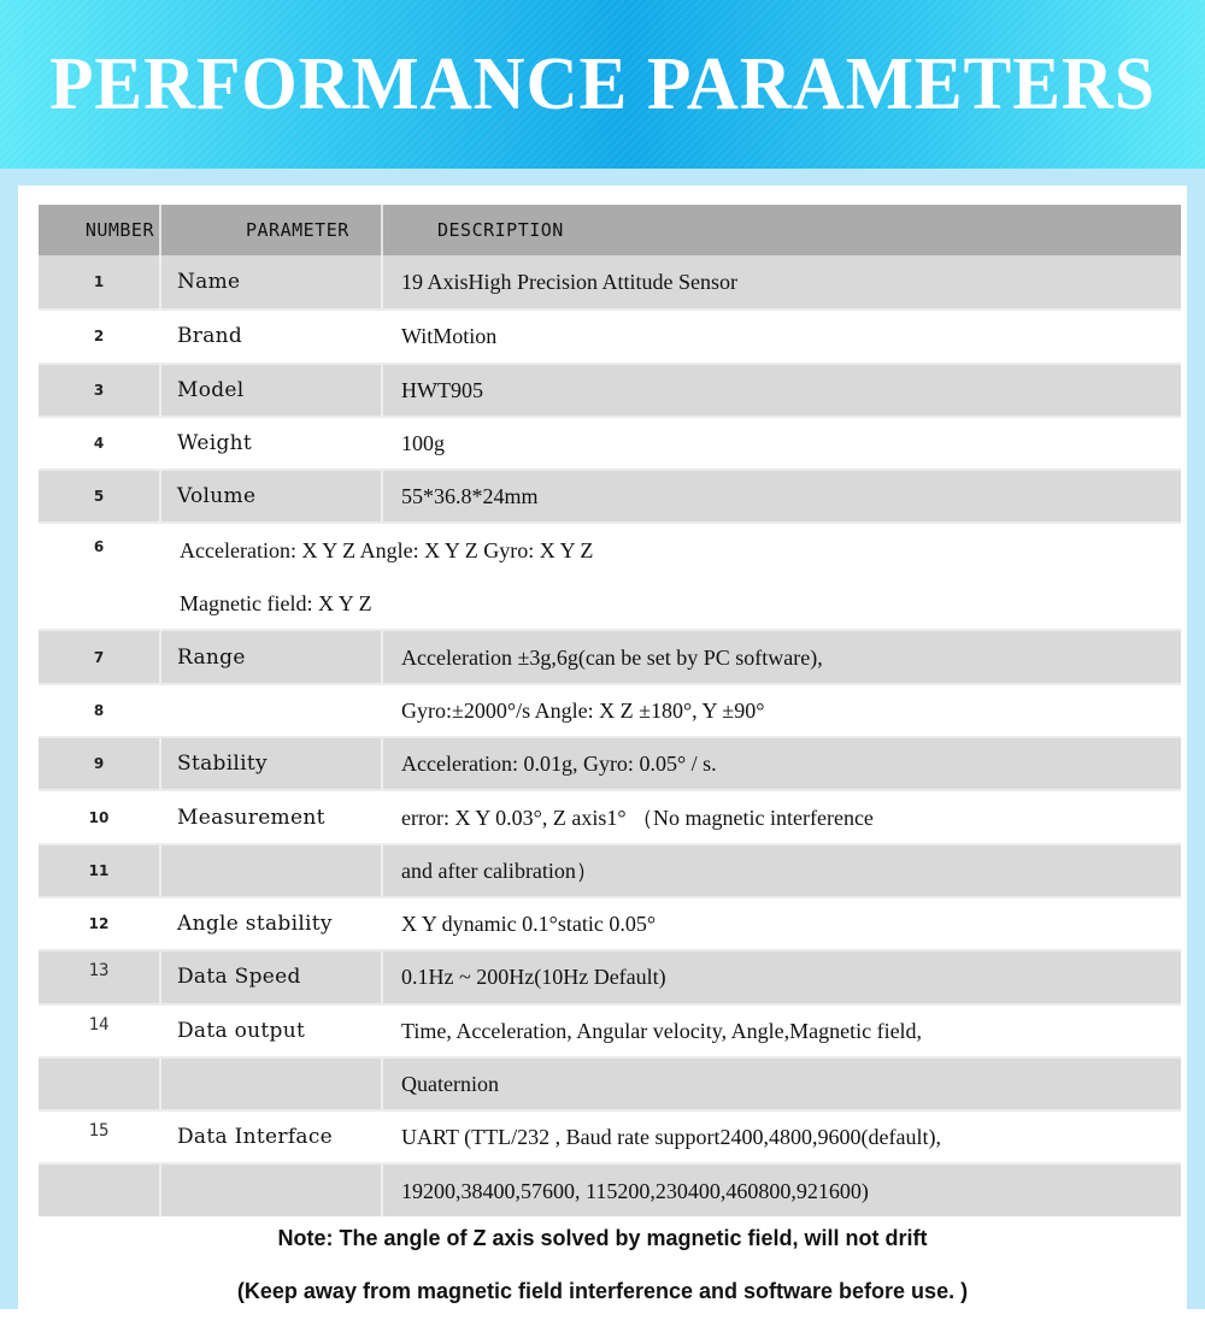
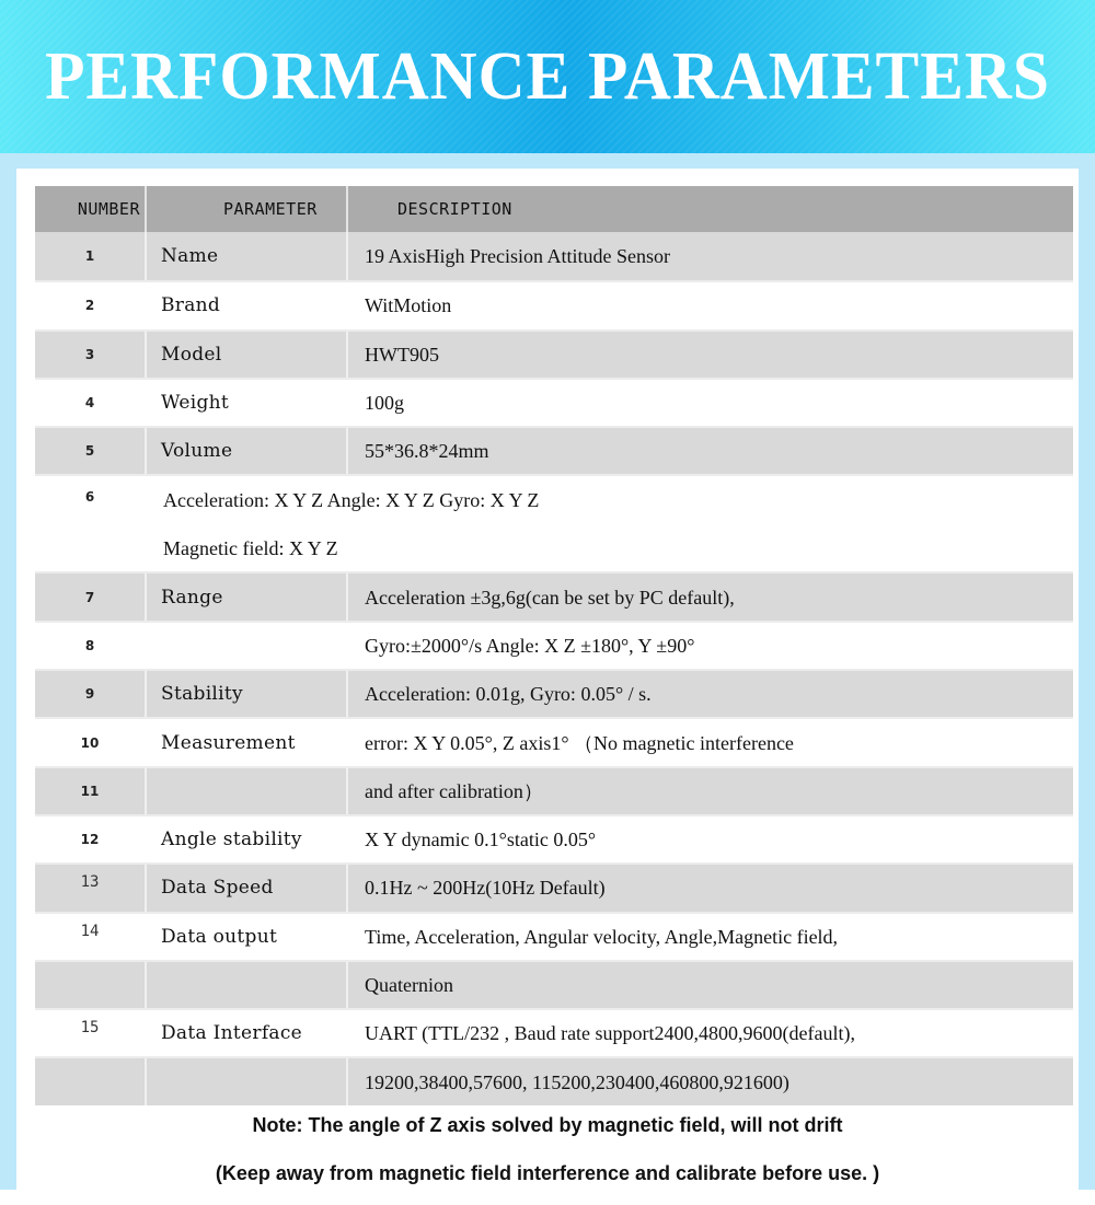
  PERFORMANCE PARAMETERS
  NUMBER
  PARAMETER
  DESCRIPTION
  1
  Name
  19 AxisHigh Precision Attitude Sensor
  2
  Brand
  WitMotion
  3
  Model
  HWT905
  4
  Weight
  100g
  5
  Volume
  55*36.8*24mm
  6
  Acceleration: X Y Z Angle: X Y Z Gyro: X Y Z
  Magnetic field: X Y Z
  7
  Range
- Acceleration ±3g,6g(can be set by PC software),
+ Acceleration ±3g,6g(can be set by PC default),
  8
  Gyro:±2000°/s Angle: X Z ±180°, Y ±90°
  9
  Stability
  Acceleration: 0.01g, Gyro: 0.05° / s.
  10
  Measurement
- error: X Y 0.03°, Z axis1° （No magnetic interference
+ error: X Y 0.05°, Z axis1° （No magnetic interference
  11
  and after calibration）
  12
  Angle stability
  X Y dynamic 0.1°static 0.05°
  13
  Data Speed
  0.1Hz ~ 200Hz(10Hz Default)
  14
  Data output
  Time, Acceleration, Angular velocity, Angle,Magnetic field,
  Quaternion
  15
  Data Interface
  UART (TTL/232 , Baud rate support2400,4800,9600(default),
  19200,38400,57600, 115200,230400,460800,921600)
  Note: The angle of Z axis solved by magnetic field, will not drift
- (Keep away from magnetic field interference and software before use. )
+ (Keep away from magnetic field interference and calibrate before use. )
